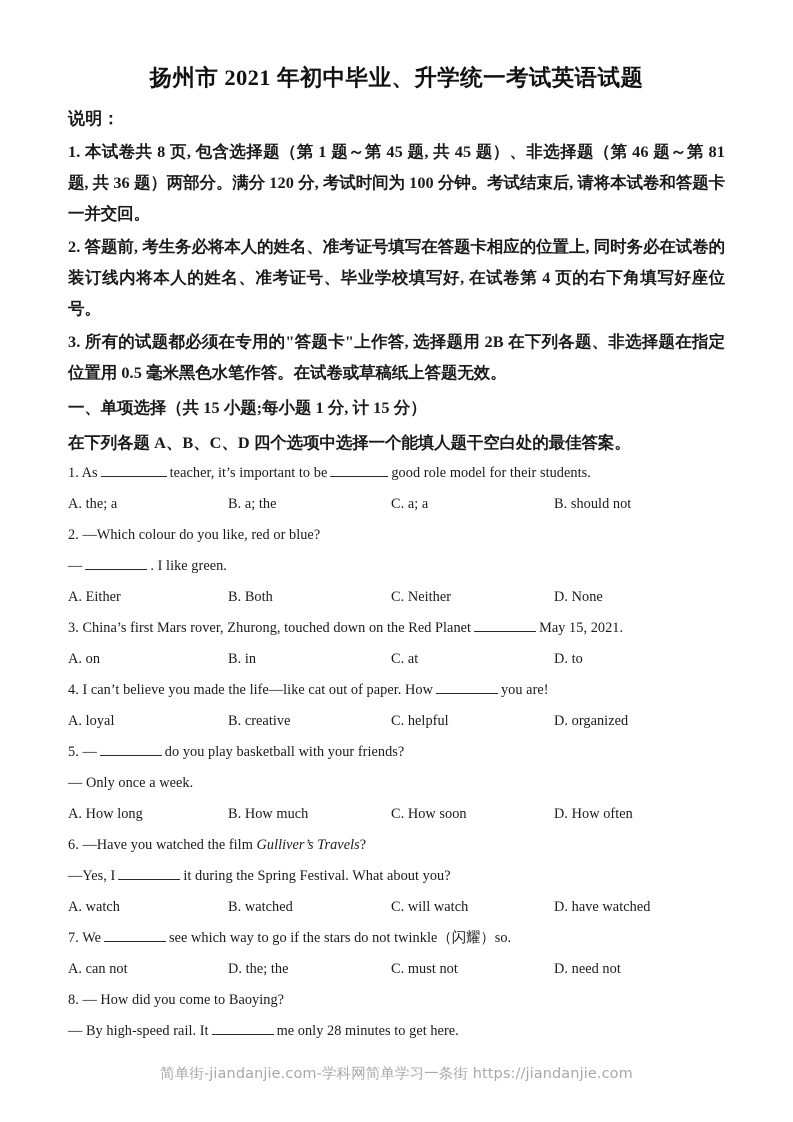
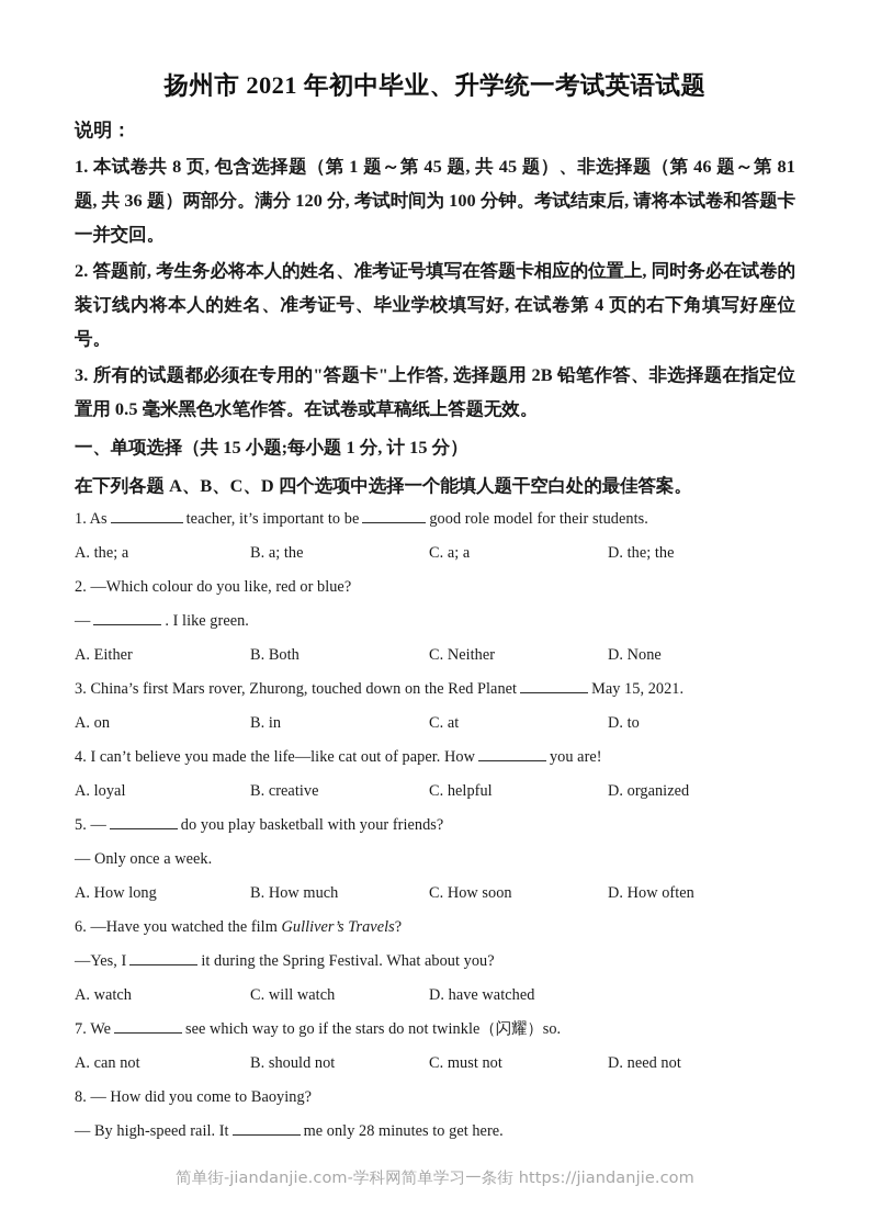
  扬州市 2021 年初中毕业、升学统一考试英语试题
  说明：
  1. 本试卷共 8 页, 包含选择题（第 1 题～第 45 题, 共 45 题）、非选择题（第 46 题～第 81 题, 共 36 题）两部分。满分 120 分, 考试时间为 100 分钟。考试结束后, 请将本试卷和答题卡一并交回。
  2. 答题前, 考生务必将本人的姓名、准考证号填写在答题卡相应的位置上, 同时务必在试卷的装订线内将本人的姓名、准考证号、毕业学校填写好, 在试卷第 4 页的右下角填写好座位号。
- 3. 所有的试题都必须在专用的"答题卡"上作答, 选择题用 2B 在下列各题、非选择题在指定位置用 0.5 毫米黑色水笔作答。在试卷或草稿纸上答题无效。
+ 3. 所有的试题都必须在专用的"答题卡"上作答, 选择题用 2B 铅笔作答、非选择题在指定位置用 0.5 毫米黑色水笔作答。在试卷或草稿纸上答题无效。
  一、单项选择（共 15 小题;每小题 1 分, 计 15 分）
  在下列各题 A、B、C、D 四个选项中选择一个能填人题干空白处的最佳答案。
  1. As teacher, it’s important to be good role model for their students.
  A. the; a
  B. a; the
  C. a; a
- B. should not
+ D. the; the
  2. —Which colour do you like, red or blue?
  — . I like green.
  A. Either
  B. Both
  C. Neither
  D. None
  3. China’s first Mars rover, Zhurong, touched down on the Red Planet May 15, 2021.
  A. on
  B. in
  C. at
  D. to
  4. I can’t believe you made the life—like cat out of paper. How you are!
  A. loyal
  B. creative
  C. helpful
  D. organized
  5. — do you play basketball with your friends?
  — Only once a week.
  A. How long
  B. How much
  C. How soon
  D. How often
  6. —Have you watched the film Gulliver’s Travels?
  —Yes, I it during the Spring Festival. What about you?
  A. watch
- B. watched
  C. will watch
  D. have watched
  7. We see which way to go if the stars do not twinkle（闪耀）so.
  A. can not
- D. the; the
+ B. should not
  C. must not
  D. need not
  8. — How did you come to Baoying?
  — By high-speed rail. It me only 28 minutes to get here.
  简单街-jiandanjie.com-学科网简单学习一条街 https://jiandanjie.com
